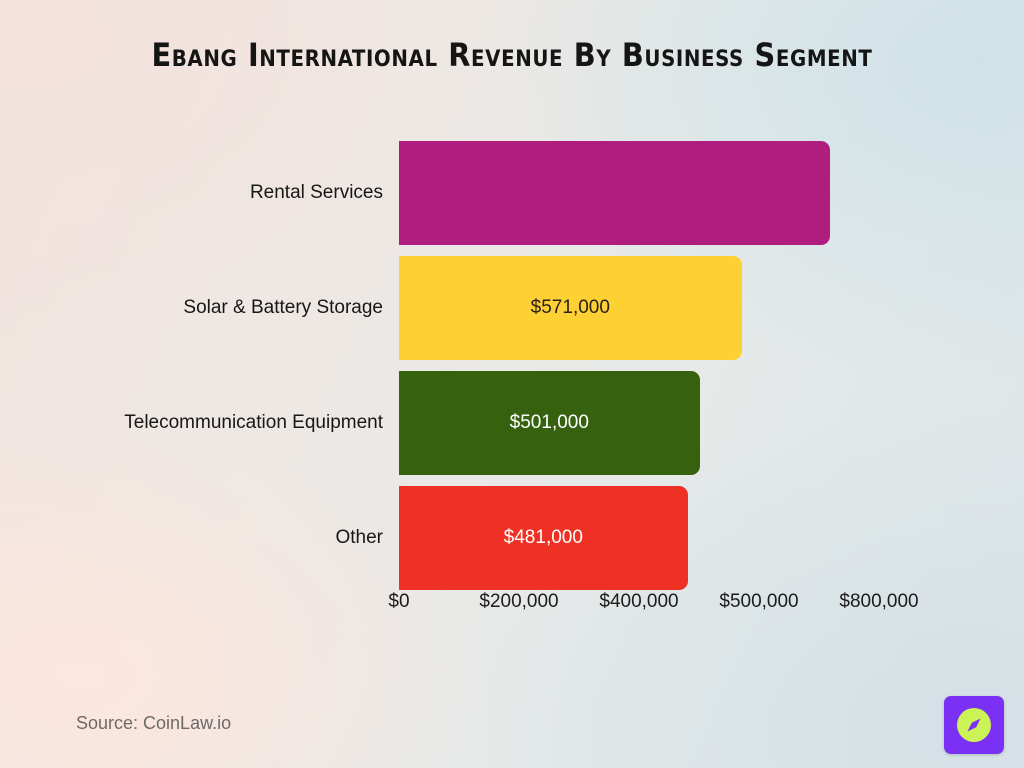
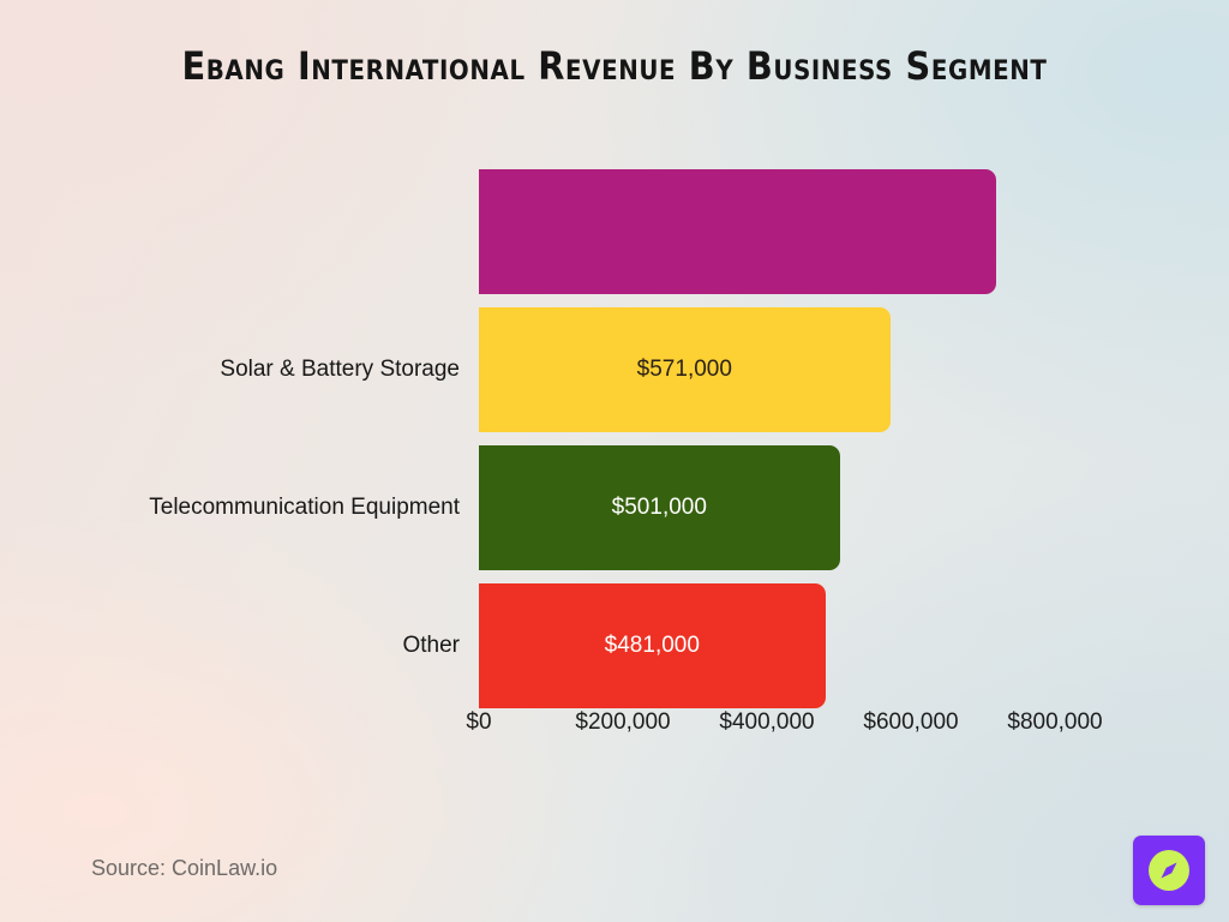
  Ebang International Revenue By Business Segment
- Rental Services
  $571,000
  Solar & Battery Storage
  $501,000
  Telecommunication Equipment
  $481,000
  Other
  $0
  $200,000
  $400,000
- $500,000
+ $600,000
  $800,000
  Source: CoinLaw.io
